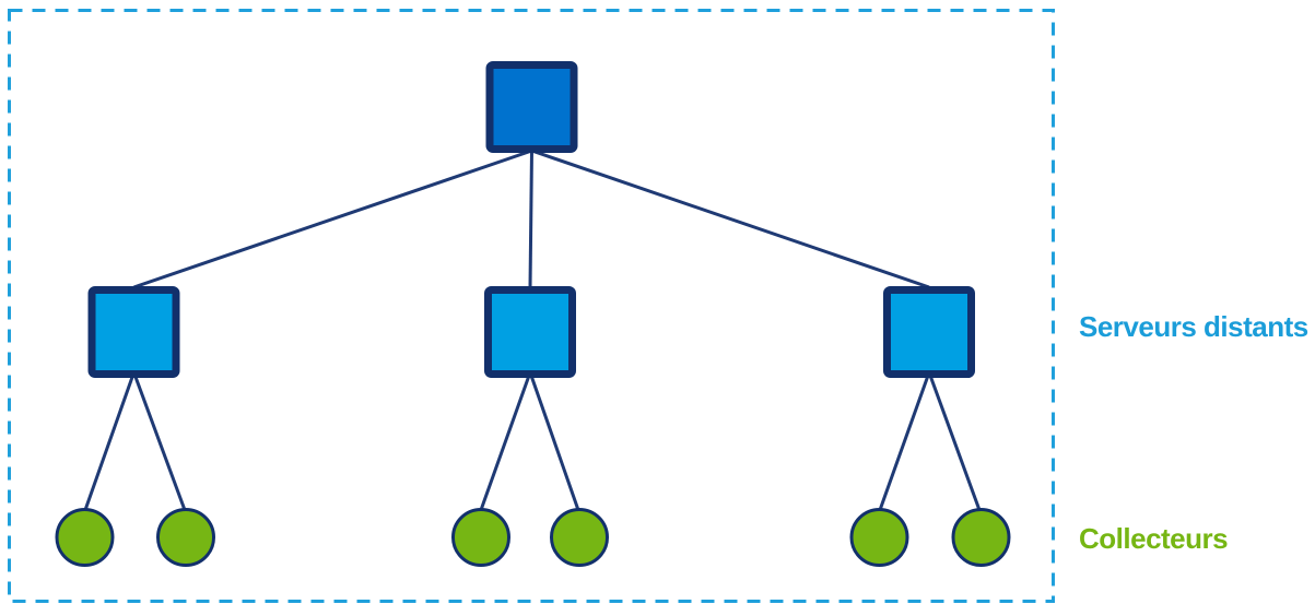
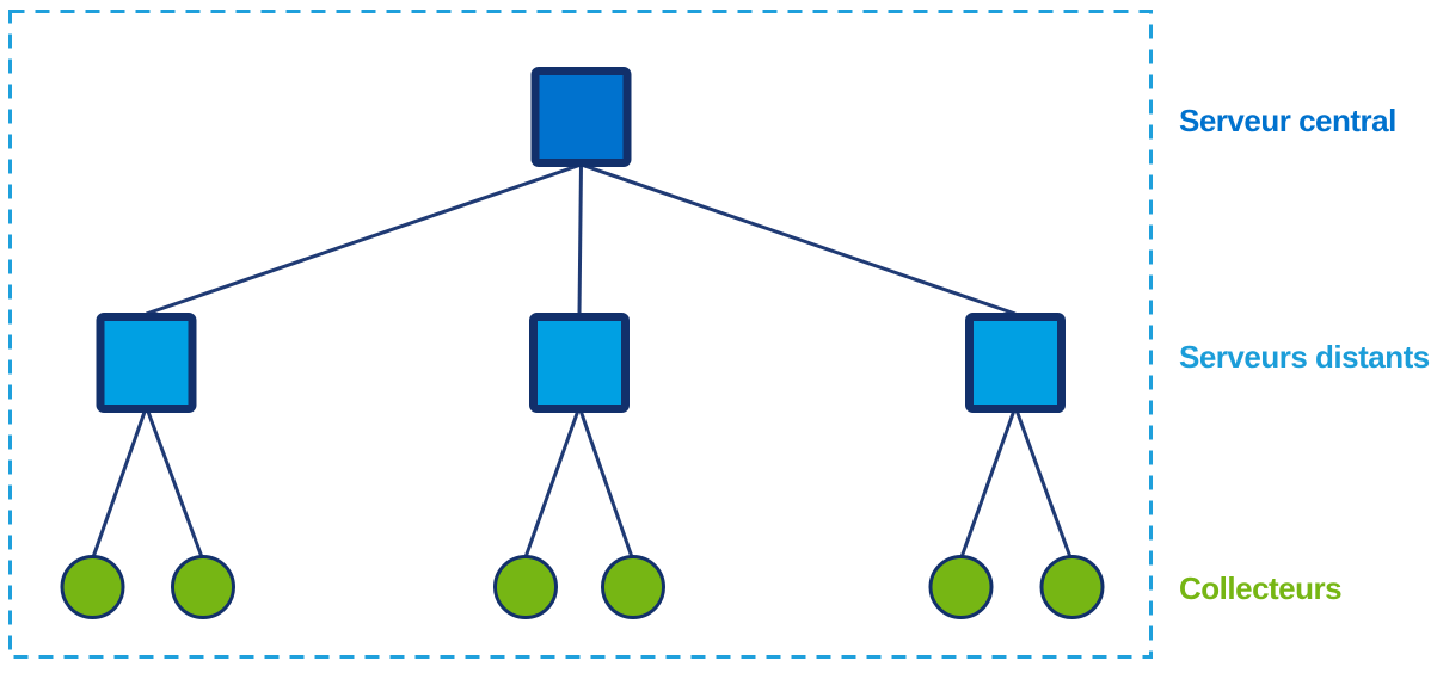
+ Serveur central
  Serveurs distants
  Collecteurs
